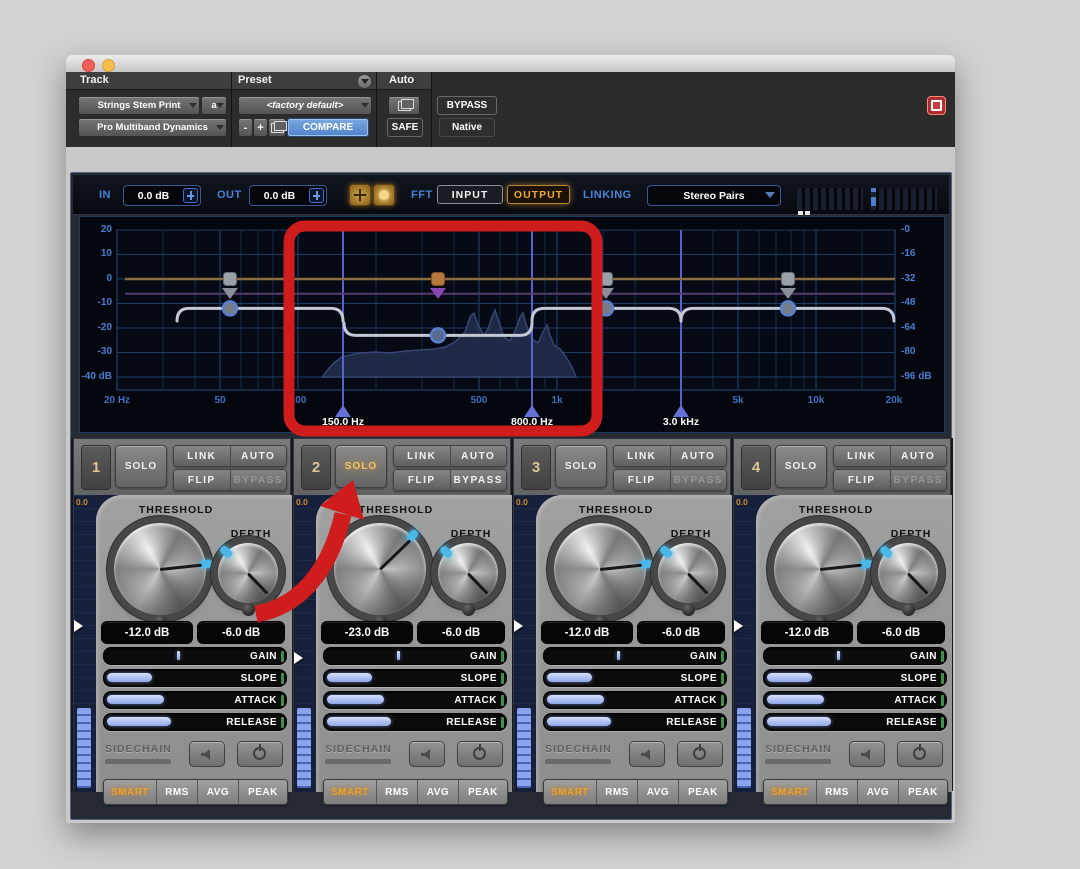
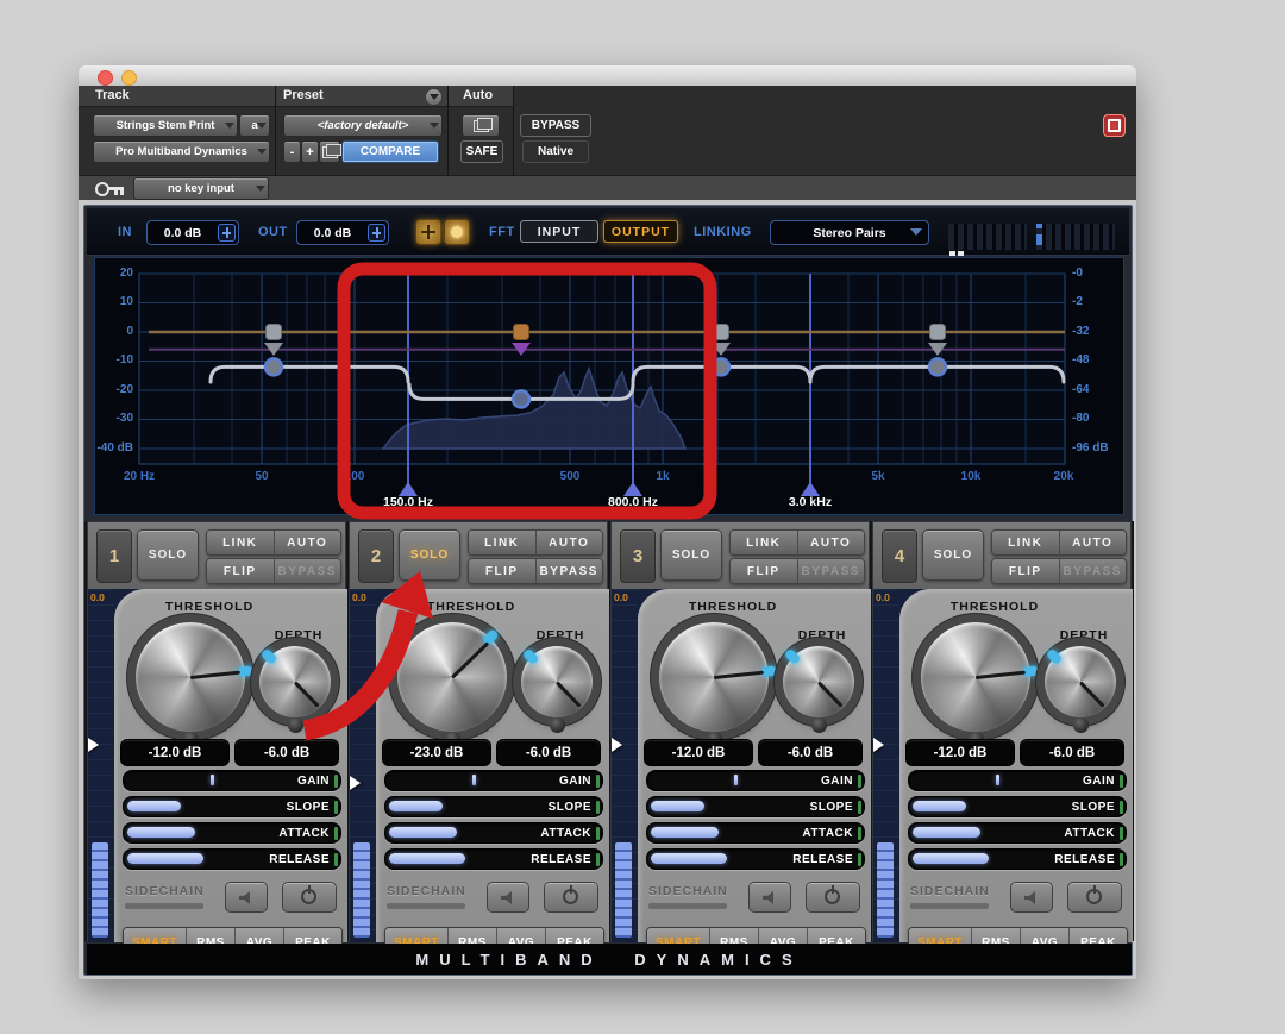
  Track
  Preset
  Auto
  Strings Stem Print
  a
  Pro Multiband Dynamics
  <factory default>
  -
  +
  COMPARE
  SAFE
  BYPASS
  Native
+ no key input
  IN
  0.0 dB
  OUT
  0.0 dB
  FFT
  INPUT
  OUTPUT
  LINKING
  Stereo Pairs
  20
  10
  0
  -10
  -20
  -30
  -40 dB
  -0
- -16
+ -2
  -32
  -48
  -64
  -80
  -96 dB
  20 Hz
  50
  500
  1k
  5k
  10k
  20k
  150.0 Hz
  800.0 Hz
  3.0 kHz
  1
  SOLO
  LINK
  AUTO
  FLIP
  BYPASS
  0.0
  THRESHOLD
  DEPTH
  -12.0 dB
  -6.0 dB
  GAIN
  SLOPE
  ATTACK
  RELEASE
  SIDECHAIN
  SMART
  RMS
  AVG
  PEAK
  2
  SOLO
  LINK
  AUTO
  FLIP
  BYPASS
  0.0
  THRESHOLD
  DEPTH
  -23.0 dB
  -6.0 dB
  GAIN
  SLOPE
  ATTACK
  RELEASE
  SIDECHAIN
  SMART
  RMS
  AVG
  PEAK
  3
  SOLO
  LINK
  AUTO
  FLIP
  BYPASS
  0.0
  THRESHOLD
  DEPTH
  -12.0 dB
  -6.0 dB
  GAIN
  SLOPE
  ATTACK
  RELEASE
  SIDECHAIN
  SMART
  RMS
  AVG
  PEAK
  4
  SOLO
  LINK
  AUTO
  FLIP
  BYPASS
  0.0
  THRESHOLD
  DEPTH
  -12.0 dB
  -6.0 dB
  GAIN
  SLOPE
  ATTACK
  RELEASE
  SIDECHAIN
  SMART
  RMS
  AVG
  PEAK
+ MULTIBAND DYNAMICS
